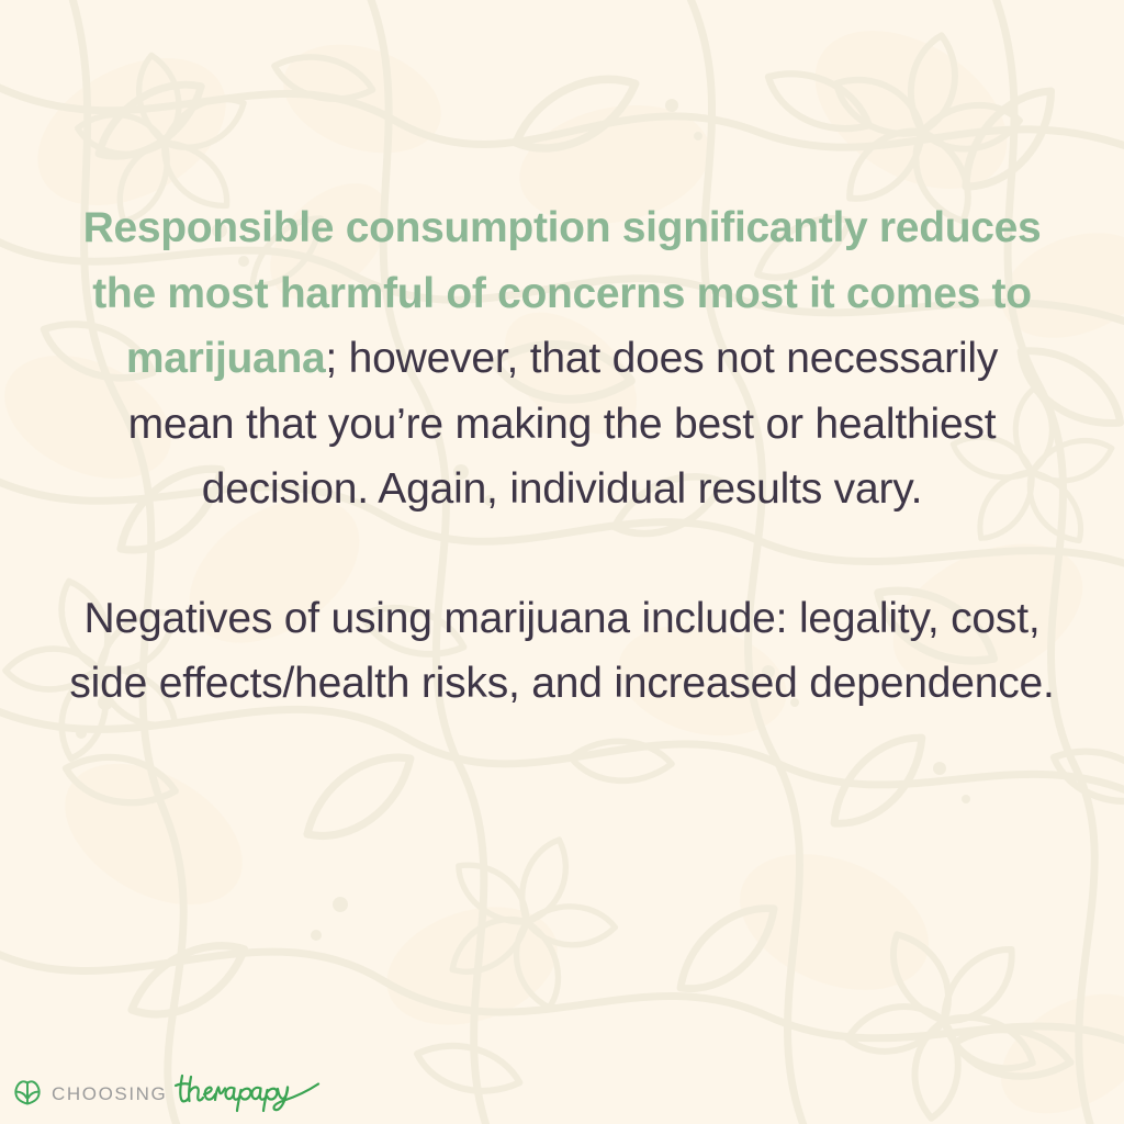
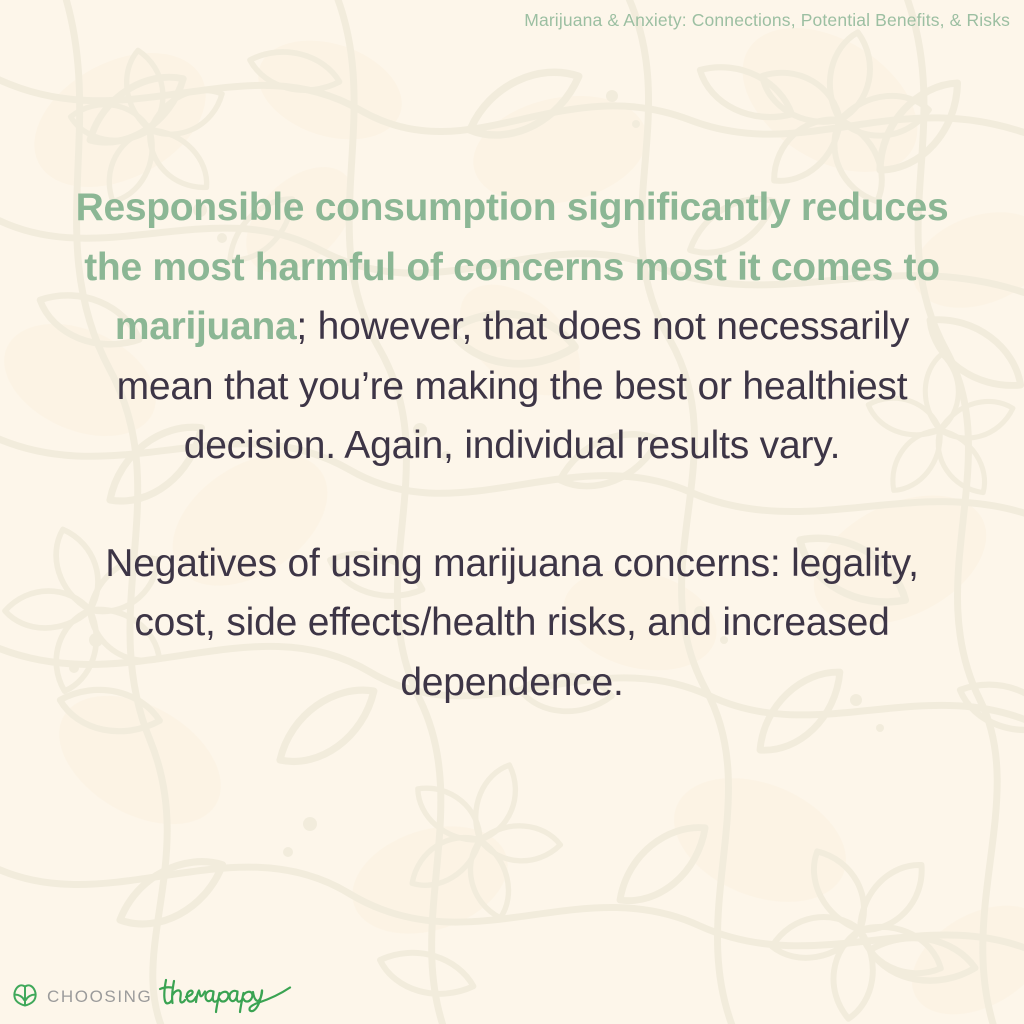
+ Marijuana & Anxiety: Connections, Potential Benefits, & Risks
  Responsible consumption significantly reduces the most harmful of concerns most it comes to marijuana; however, that does not necessarily mean that you’re making the best or healthiest decision. Again, individual results vary.
- Negatives of using marijuana include: legality, cost, side effects/health risks, and increased dependence.
+ Negatives of using marijuana concerns: legality, cost, side effects/health risks, and increased dependence.
  CHOOSING
